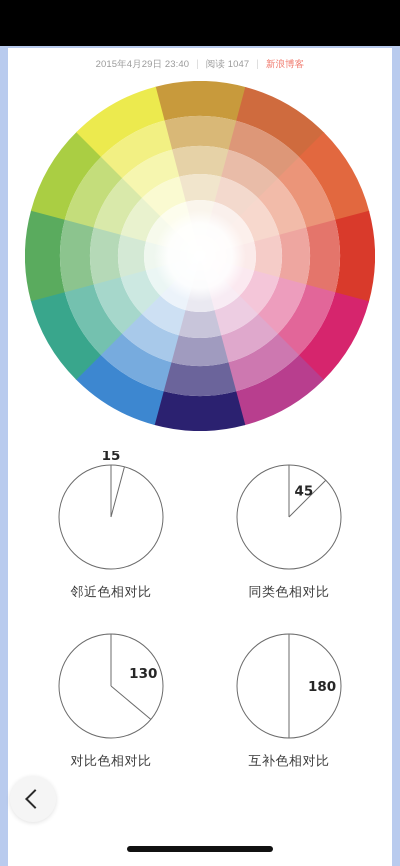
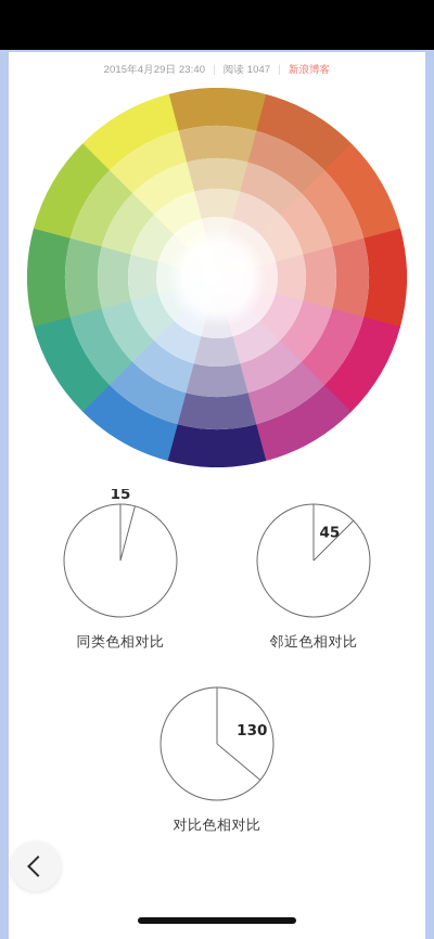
  2015年4月29日 23:40
  |
  阅读 1047
  |
  新浪博客
  15
- 邻近色相对比
+ 同类色相对比
  45
- 同类色相对比
+ 邻近色相对比
  130
  对比色相对比
- 180
- 互补色相对比
